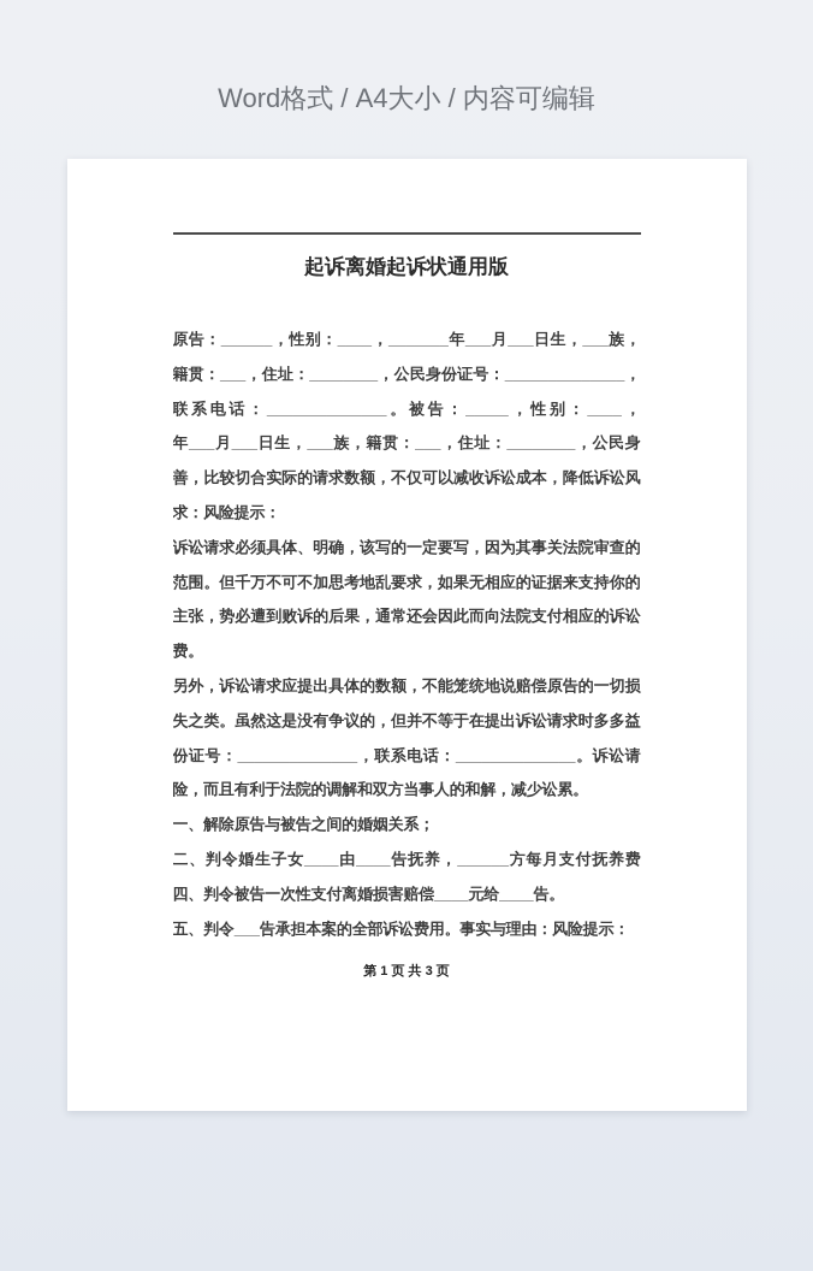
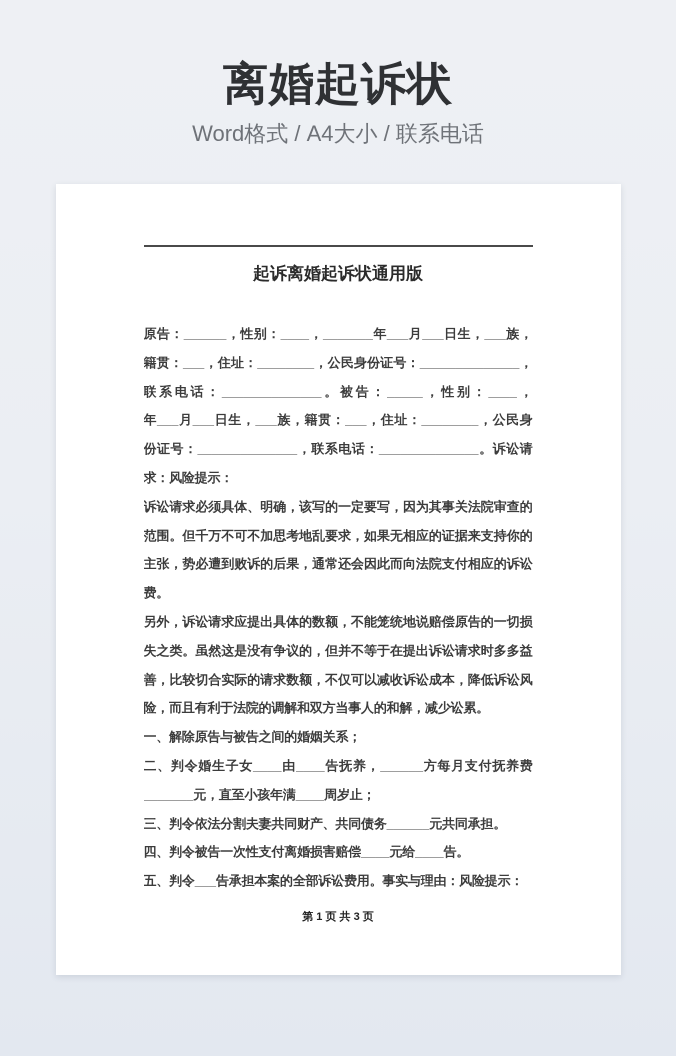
+ 离婚起诉状
- Word格式 / A4大小 / 内容可编辑
+ Word格式 / A4大小 / 联系电话
  起诉离婚起诉状通用版
  原告：______，性别：____，_______年___月___日生，___族，
  籍贯：___，住址：________，公民身份证号：______________，
  联系电话：______________。被告：_____，性别：____，
  年___月___日生，___族，籍贯：___，住址：________，公民身
- 善，比较切合实际的请求数额，不仅可以减收诉讼成本，降低诉讼风
+ 份证号：______________，联系电话：______________。诉讼请
  求：风险提示：
  诉讼请求必须具体、明确，该写的一定要写，因为其事关法院审查的
  范围。但千万不可不加思考地乱要求，如果无相应的证据来支持你的
  主张，势必遭到败诉的后果，通常还会因此而向法院支付相应的诉讼
  费。
  另外，诉讼请求应提出具体的数额，不能笼统地说赔偿原告的一切损
  失之类。虽然这是没有争议的，但并不等于在提出诉讼请求时多多益
- 份证号：______________，联系电话：______________。诉讼请
+ 善，比较切合实际的请求数额，不仅可以减收诉讼成本，降低诉讼风
  险，而且有利于法院的调解和双方当事人的和解，减少讼累。
  一、解除原告与被告之间的婚姻关系；
  二、判令婚生子女____由____告抚养，______方每月支付抚养费
+ _______元，直至小孩年满____周岁止；
+ 三、判令依法分割夫妻共同财产、共同债务______元共同承担。
  四、判令被告一次性支付离婚损害赔偿____元给____告。
  五、判令___告承担本案的全部诉讼费用。事实与理由：风险提示：
  第 1 页 共 3 页
